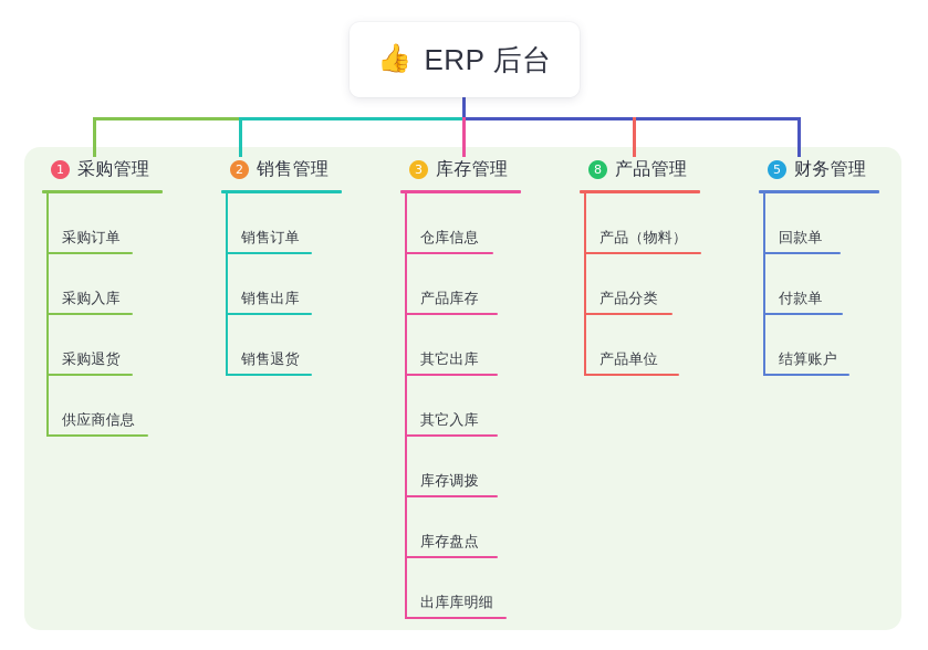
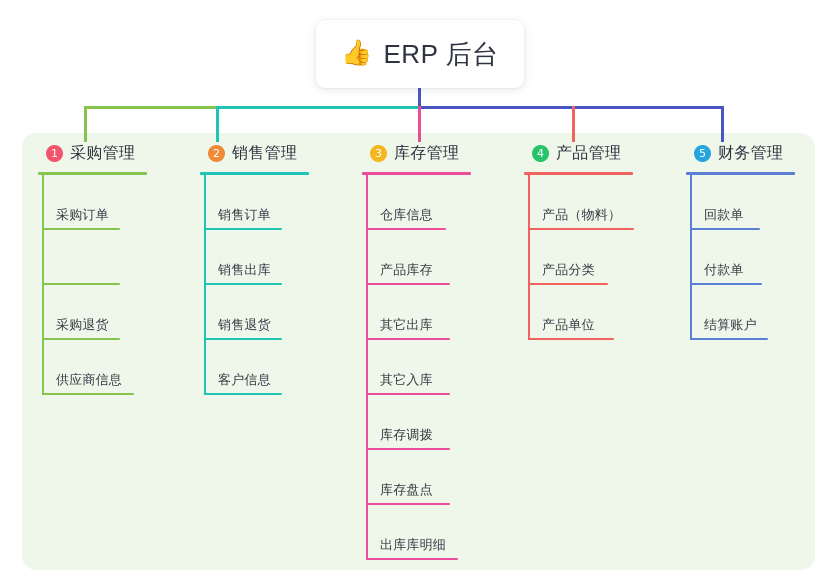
  👍
  ERP 后台
  1
  采购管理
  采购订单
- 采购入库
  采购退货
  供应商信息
  2
  销售管理
  销售订单
  销售出库
  销售退货
+ 客户信息
  3
  库存管理
  仓库信息
  产品库存
  其它出库
  其它入库
  库存调拨
  库存盘点
  出库库明细
- 8
+ 4
  产品管理
  产品（物料）
  产品分类
  产品单位
  5
  财务管理
  回款单
  付款单
  结算账户
